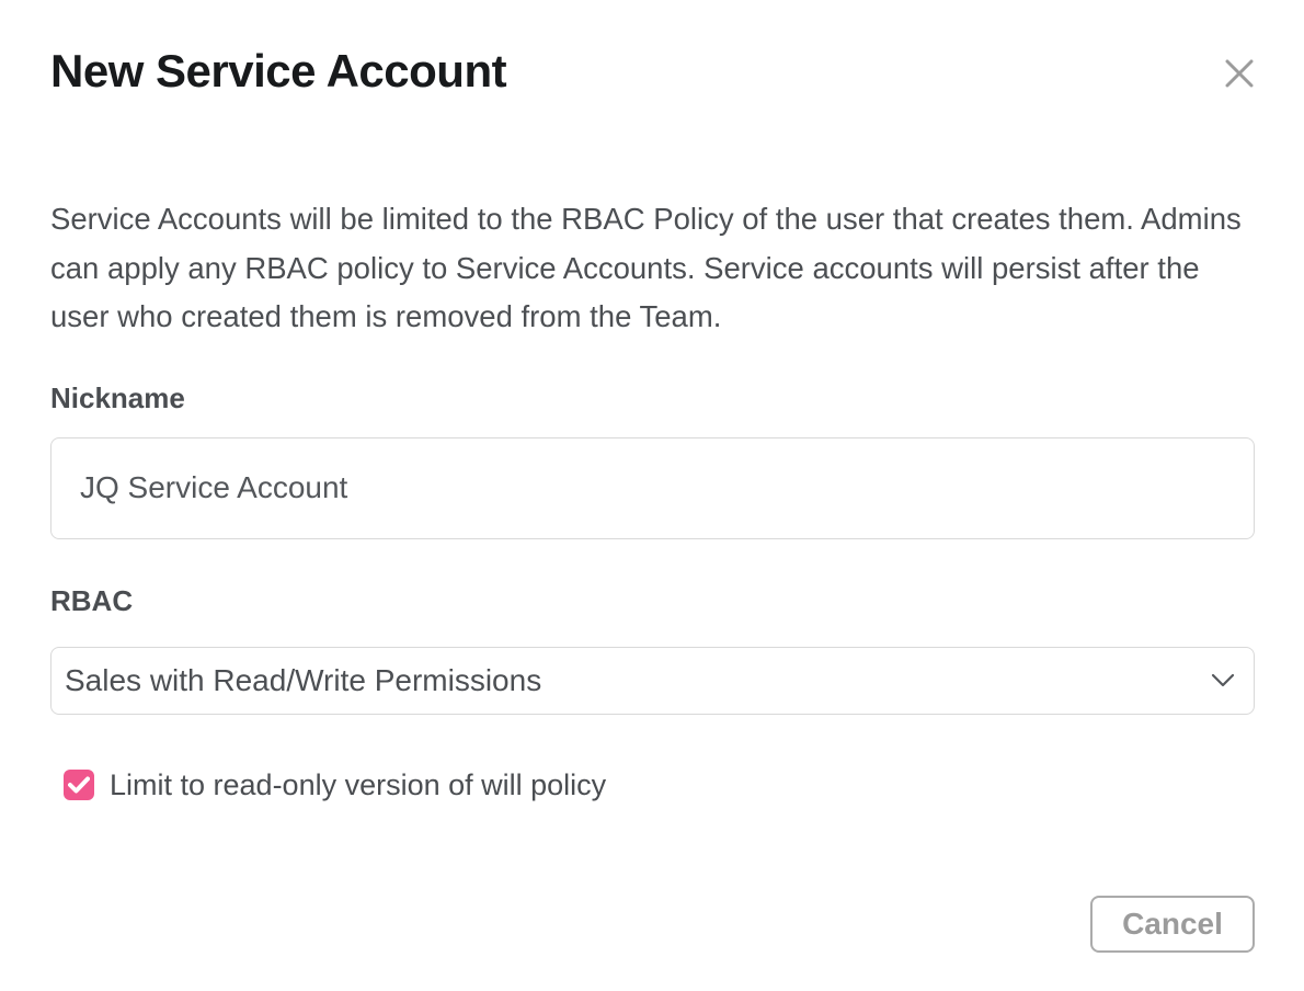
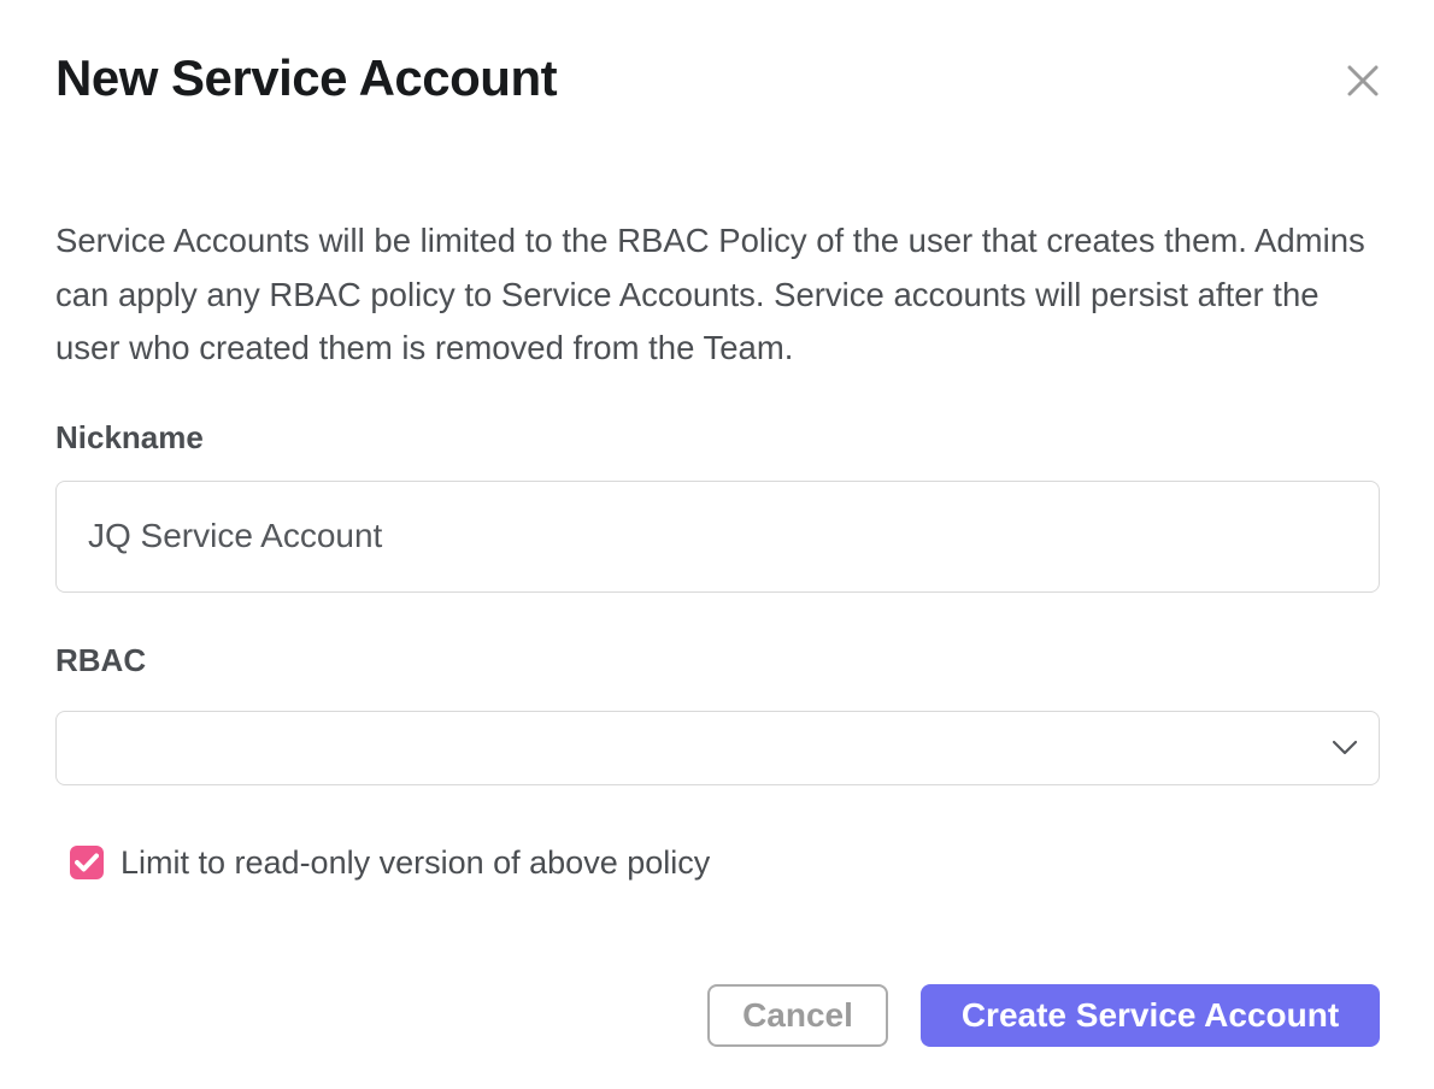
  New Service Account
  Service Accounts will be limited to the RBAC Policy of the user that creates them. Admins can apply any RBAC policy to Service Accounts. Service accounts will persist after the user who created them is removed from the Team.
  Nickname
  JQ Service Account
  RBAC
- Sales with Read/Write Permissions
- Limit to read-only version of will policy
+ Limit to read-only version of above policy
  Cancel
+ Create Service Account
